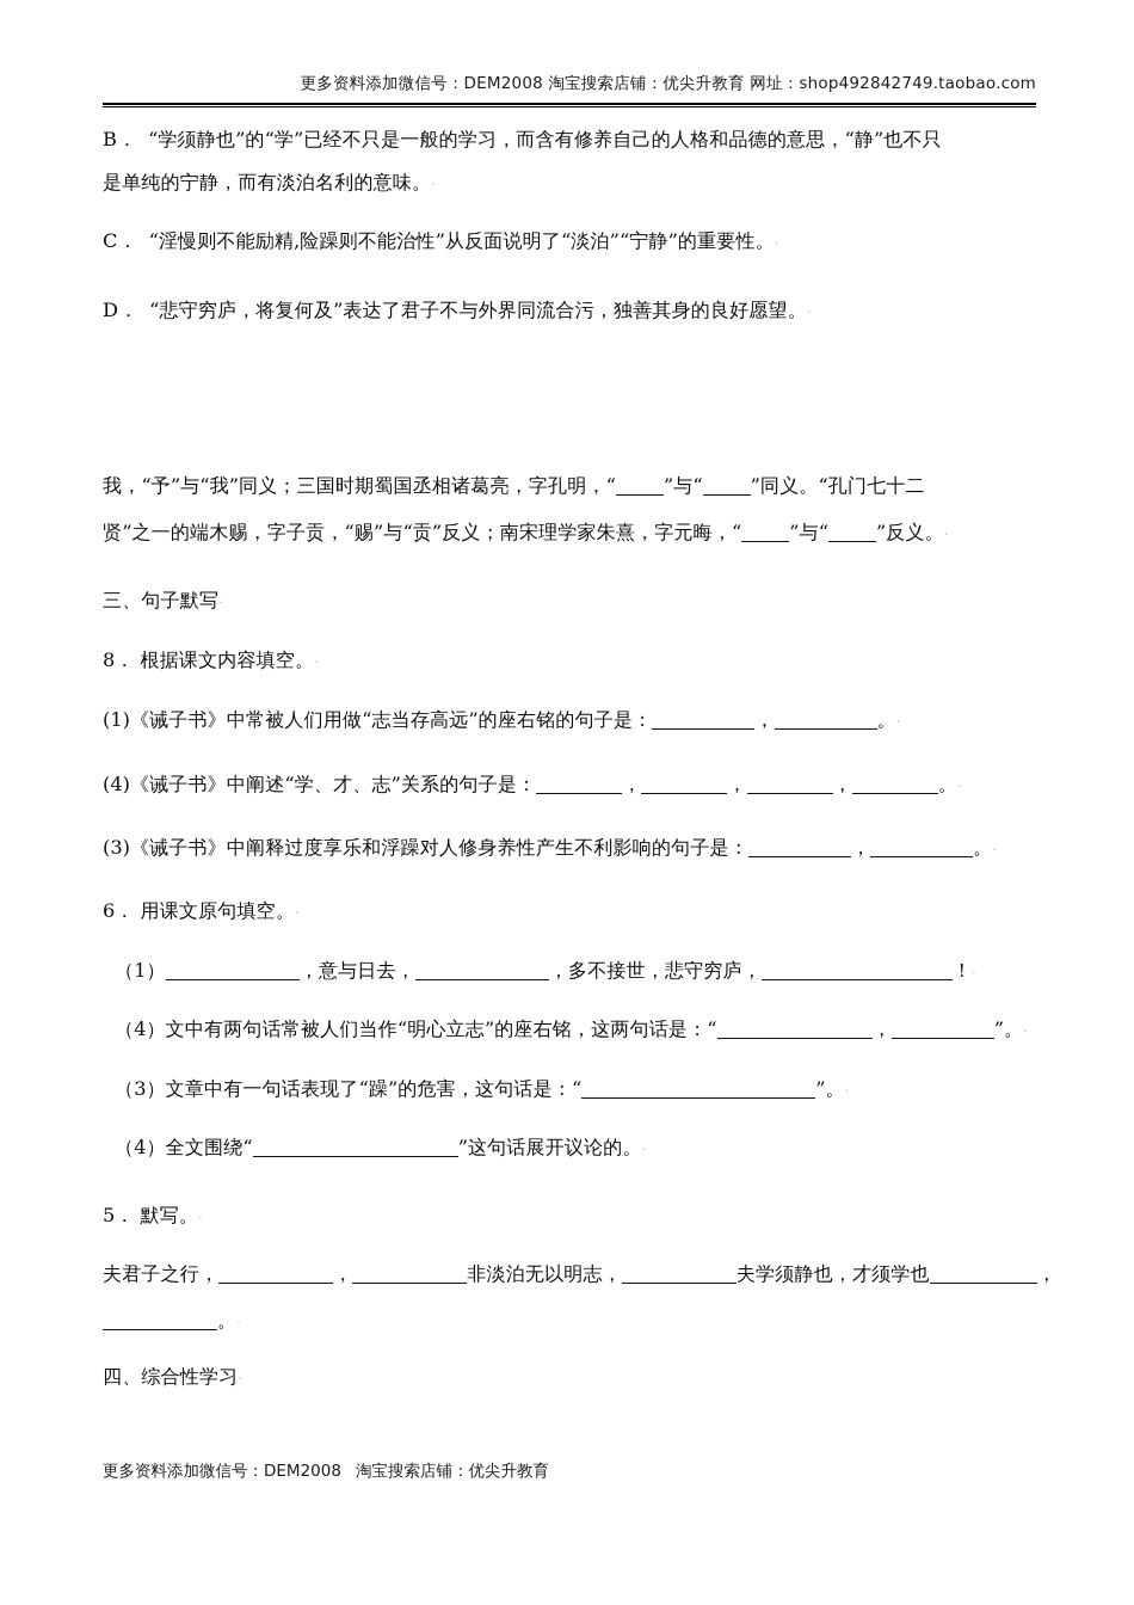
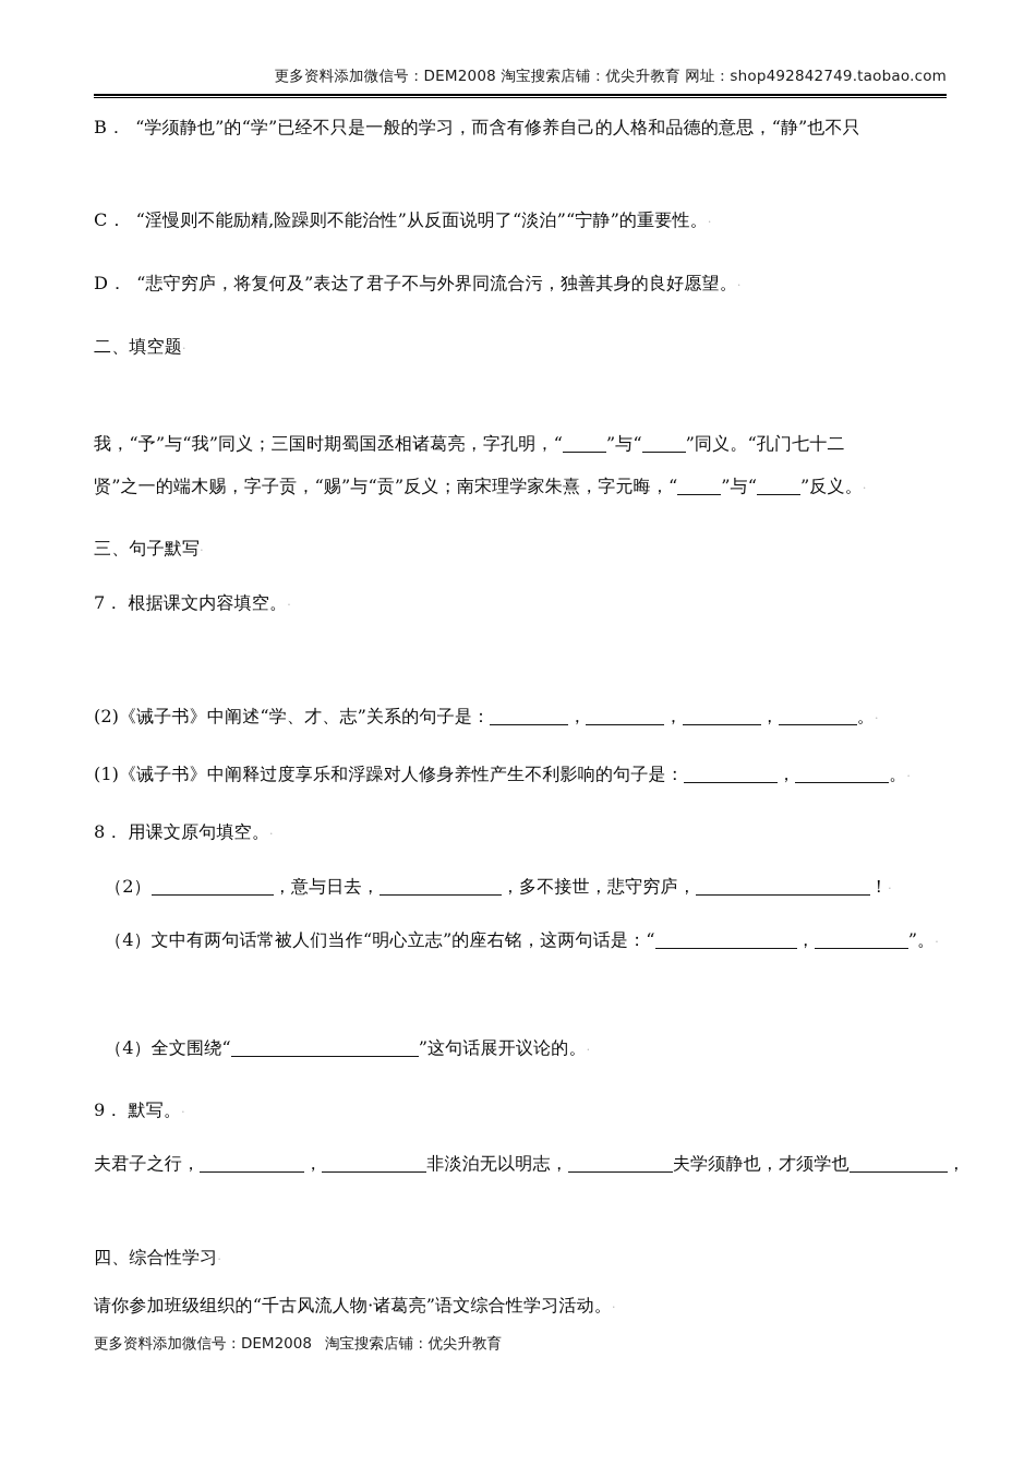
  更多资料添加微信号：DEM2008 淘宝搜索店铺：优尖升教育 网址：shop492842749.taobao.com
  B． “学须静也”的“学”已经不只是一般的学习，而含有修养自己的人格和品德的意思，“静”也不只
- 是单纯的宁静，而有淡泊名利的意味。·
  C． “淫慢则不能励精,险躁则不能治性”从反面说明了“淡泊”“宁静”的重要性。·
  D． “悲守穷庐，将复何及”表达了君子不与外界同流合污，独善其身的良好愿望。·
+ 二、填空题·
  我，“予”与“我”同义；三国时期蜀国丞相诸葛亮，字孔明，“ ”与“ ”同义。“孔门七十二
  贤”之一的端木赐，字子贡，“赐”与“贡”反义；南宋理学家朱熹，字元晦，“ ”与“ ”反义。·
  三、句子默写·
- 8． 根据课文内容填空。·
+ 7． 根据课文内容填空。·
- (1)《诫子书》中常被人们用做“志当存高远”的座右铭的句子是： ， 。·
- (4)《诫子书》中阐述“学、才、志”关系的句子是： ， ， ， 。·
+ (2)《诫子书》中阐述“学、才、志”关系的句子是： ， ， ， 。·
- (3)《诫子书》中阐释过度享乐和浮躁对人修身养性产生不利影响的句子是： ， 。·
+ (1)《诫子书》中阐释过度享乐和浮躁对人修身养性产生不利影响的句子是： ， 。·
- 6． 用课文原句填空。·
+ 8． 用课文原句填空。·
- （1） ，意与日去， ，多不接世，悲守穷庐， ！·
+ （2） ，意与日去， ，多不接世，悲守穷庐， ！·
  （4）文中有两句话常被人们当作“明心立志”的座右铭，这两句话是：“ ， ”。·
- （3）文章中有一句话表现了“躁”的危害，这句话是：“ ”。·
  （4）全文围绕“ ”这句话展开议论的。·
- 5． 默写。·
+ 9． 默写。·
  夫君子之行， ， 非淡泊无以明志， 夫学须静也，才须学也 ，
- 。·
  四、综合性学习·
+ 请你参加班级组织的“千古风流人物·诸葛亮”语文综合性学习活动。·
  更多资料添加微信号：DEM2008 淘宝搜索店铺：优尖升教育
